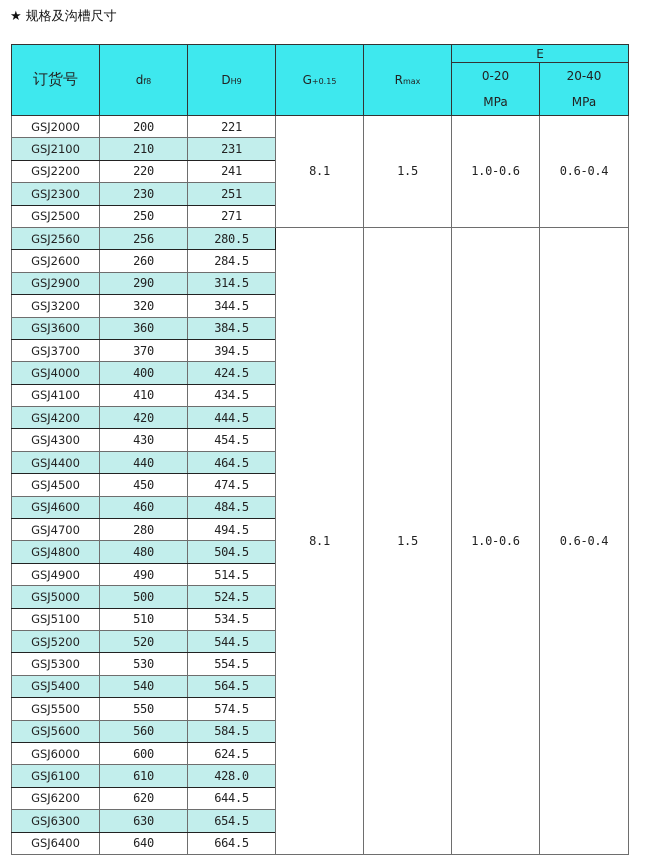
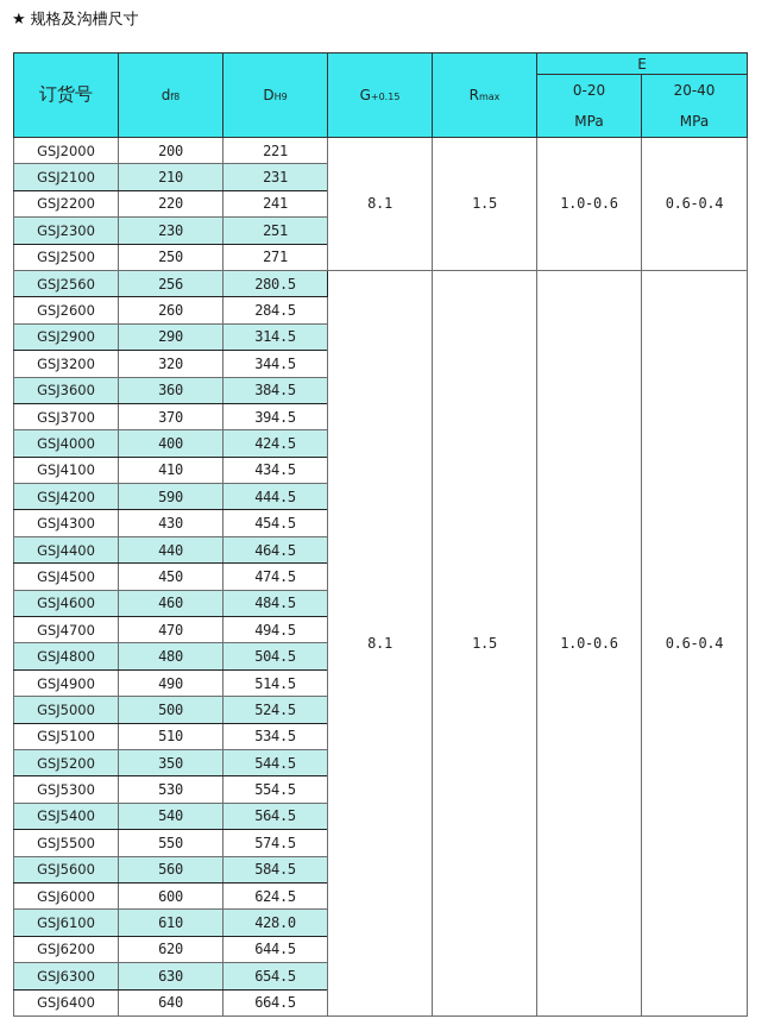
  ★ 规格及沟槽尺寸
  订货号	df8	DH9	G+0.15	Rmax	E
  0-20MPa	20-40MPa
  GSJ2000	200	221	8.1	1.5	1.0-0.6	0.6-0.4
  GSJ2100	210	231
  GSJ2200	220	241
  GSJ2300	230	251
  GSJ2500	250	271
  GSJ2560	256	280.5	8.1	1.5	1.0-0.6	0.6-0.4
  GSJ2600	260	284.5
  GSJ2900	290	314.5
  GSJ3200	320	344.5
  GSJ3600	360	384.5
  GSJ3700	370	394.5
  GSJ4000	400	424.5
  GSJ4100	410	434.5
- GSJ4200	420	444.5
+ GSJ4200	590	444.5
  GSJ4300	430	454.5
  GSJ4400	440	464.5
  GSJ4500	450	474.5
  GSJ4600	460	484.5
- GSJ4700	280	494.5
+ GSJ4700	470	494.5
  GSJ4800	480	504.5
  GSJ4900	490	514.5
  GSJ5000	500	524.5
  GSJ5100	510	534.5
- GSJ5200	520	544.5
+ GSJ5200	350	544.5
  GSJ5300	530	554.5
  GSJ5400	540	564.5
  GSJ5500	550	574.5
  GSJ5600	560	584.5
  GSJ6000	600	624.5
  GSJ6100	610	428.0
  GSJ6200	620	644.5
  GSJ6300	630	654.5
  GSJ6400	640	664.5
